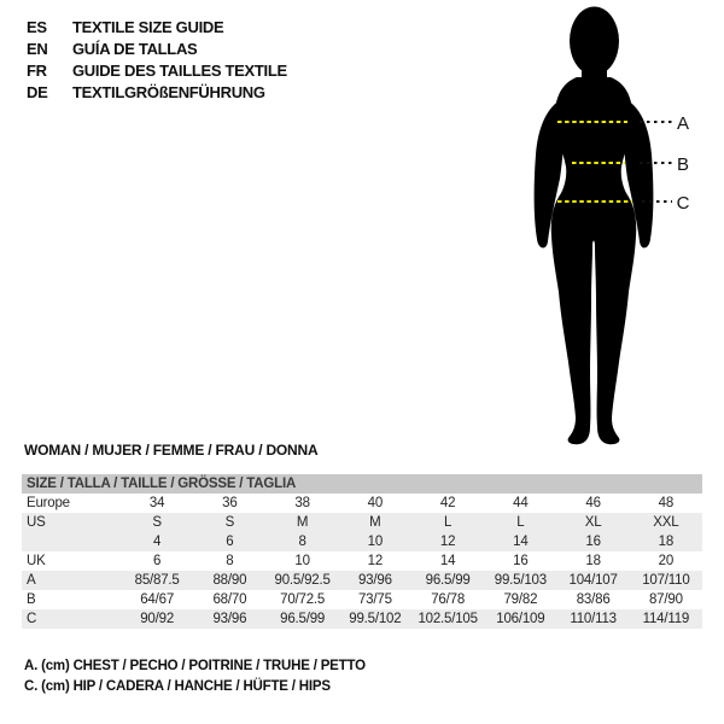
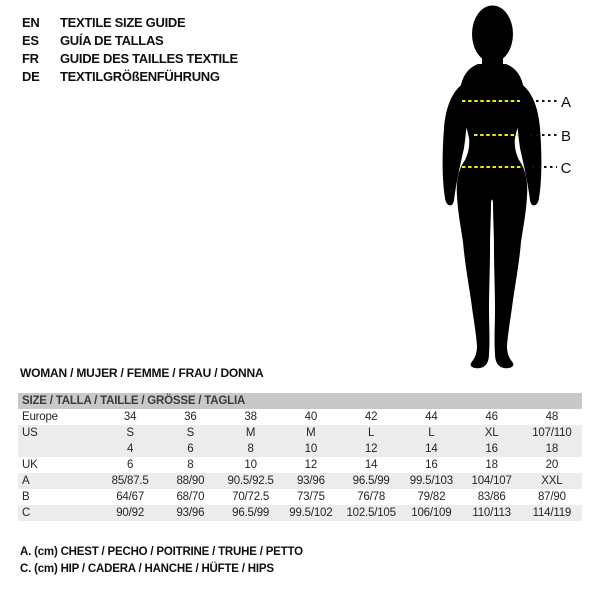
- ES
+ EN
  TEXTILE SIZE GUIDE
- EN
+ ES
  GUÍA DE TALLAS
  FR
  GUIDE DES TAILLES TEXTILE
  DE
  TEXTILGRÖßENFÜHRUNG
  A
  B
  C
  WOMAN / MUJER / FEMME / FRAU / DONNA
  SIZE / TALLA / TAILLE / GRÖSSE / TAGLIA
  Europe	34	36	38	40	42	44	46	48
- US	S	S	M	M	L	L	XL	XXL
+ US	S	S	M	M	L	L	XL	107/110
  	4	6	8	10	12	14	16	18
  UK	6	8	10	12	14	16	18	20
- A	85/87.5	88/90	90.5/92.5	93/96	96.5/99	99.5/103	104/107	107/110
+ A	85/87.5	88/90	90.5/92.5	93/96	96.5/99	99.5/103	104/107	XXL
  B	64/67	68/70	70/72.5	73/75	76/78	79/82	83/86	87/90
  C	90/92	93/96	96.5/99	99.5/102	102.5/105	106/109	110/113	114/119
  A. (cm) CHEST / PECHO / POITRINE / TRUHE / PETTO
  C. (cm) HIP / CADERA / HANCHE / HÜFTE / HIPS
